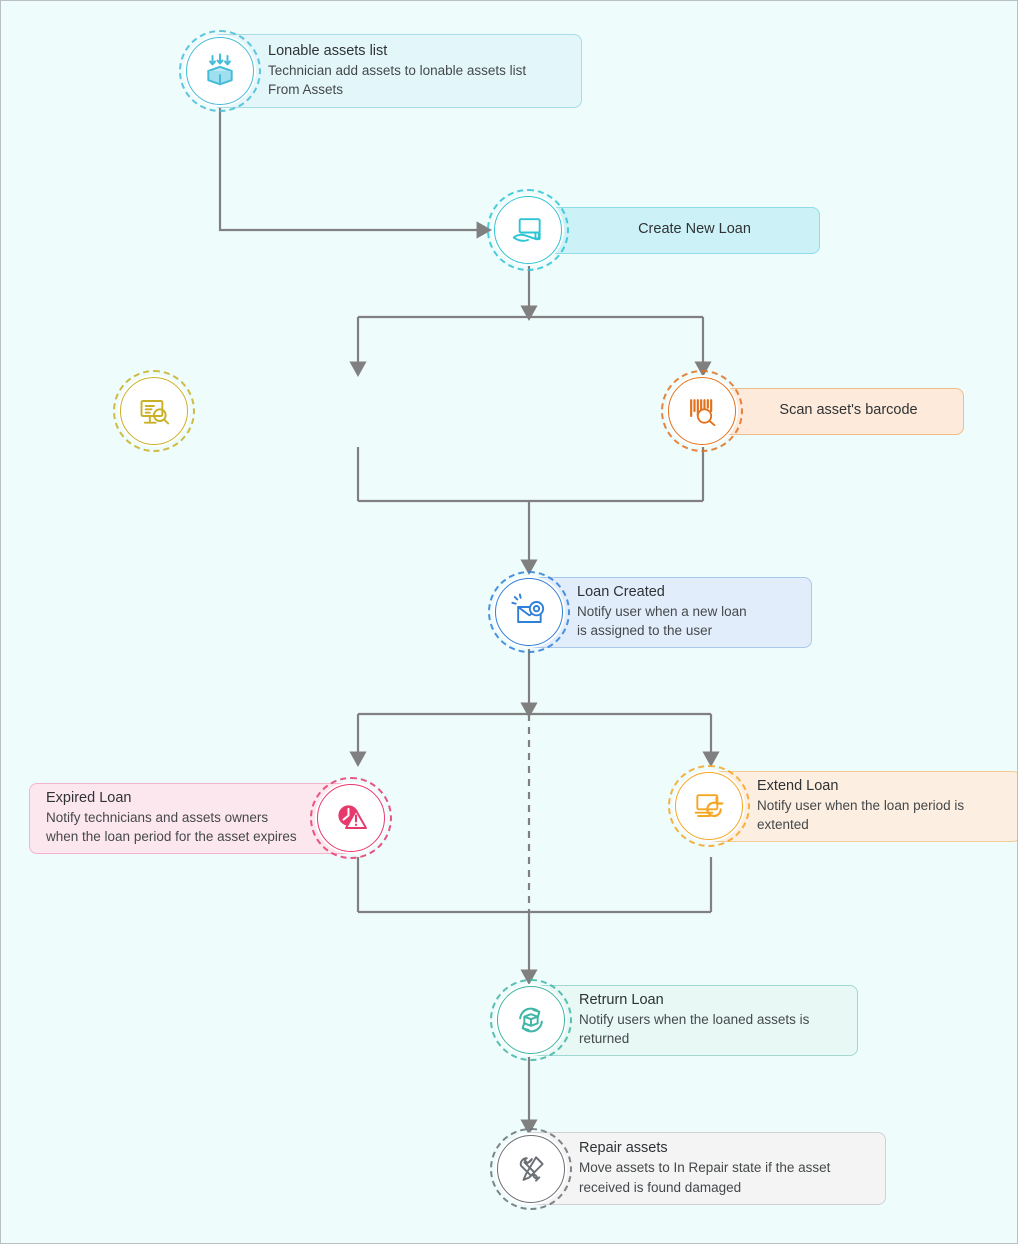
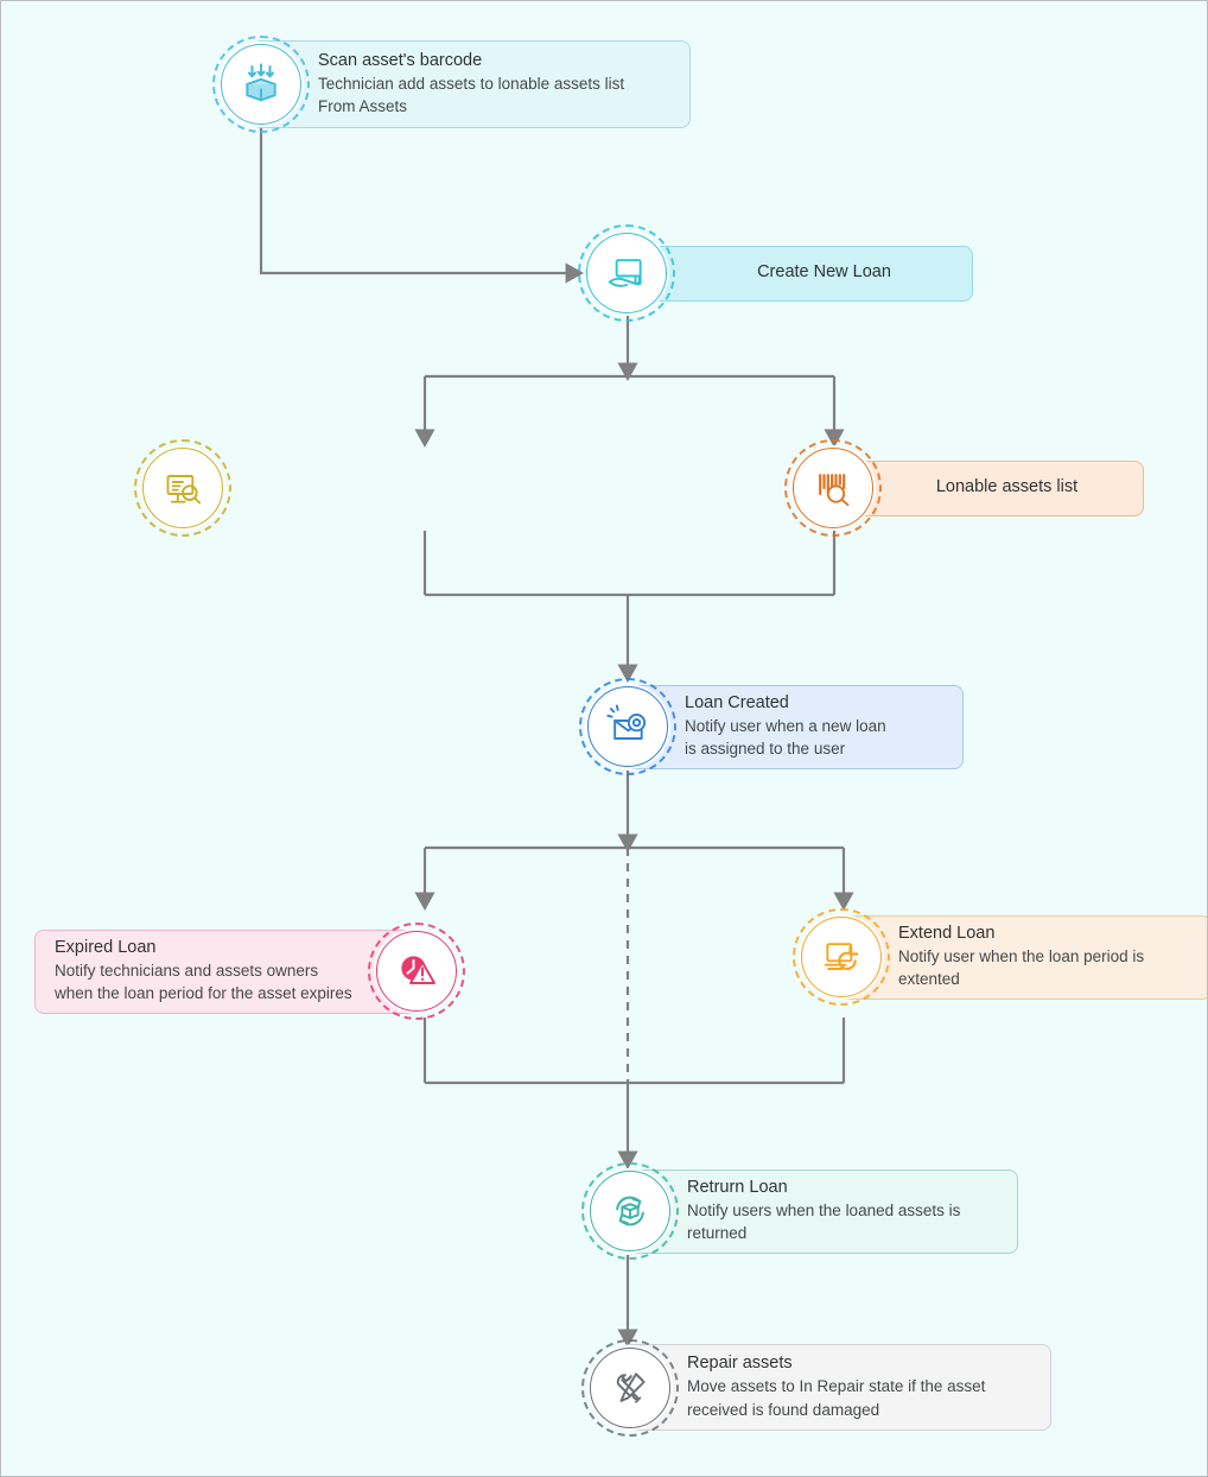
- Lonable assets list
+ Scan asset's barcode
  Technician add assets to lonable assets list
  From Assets
  Create New Loan
- Scan asset's barcode
+ Lonable assets list
  Loan Created
  Notify user when a new loan
  is assigned to the user
  Expired Loan
  Notify technicians and assets owners
  when the loan period for the asset expires
  Extend Loan
  Notify user when the loan period is
  extented
  Retrurn Loan
  Notify users when the loaned assets is
  returned
  Repair assets
  Move assets to In Repair state if the asset
  received is found damaged
